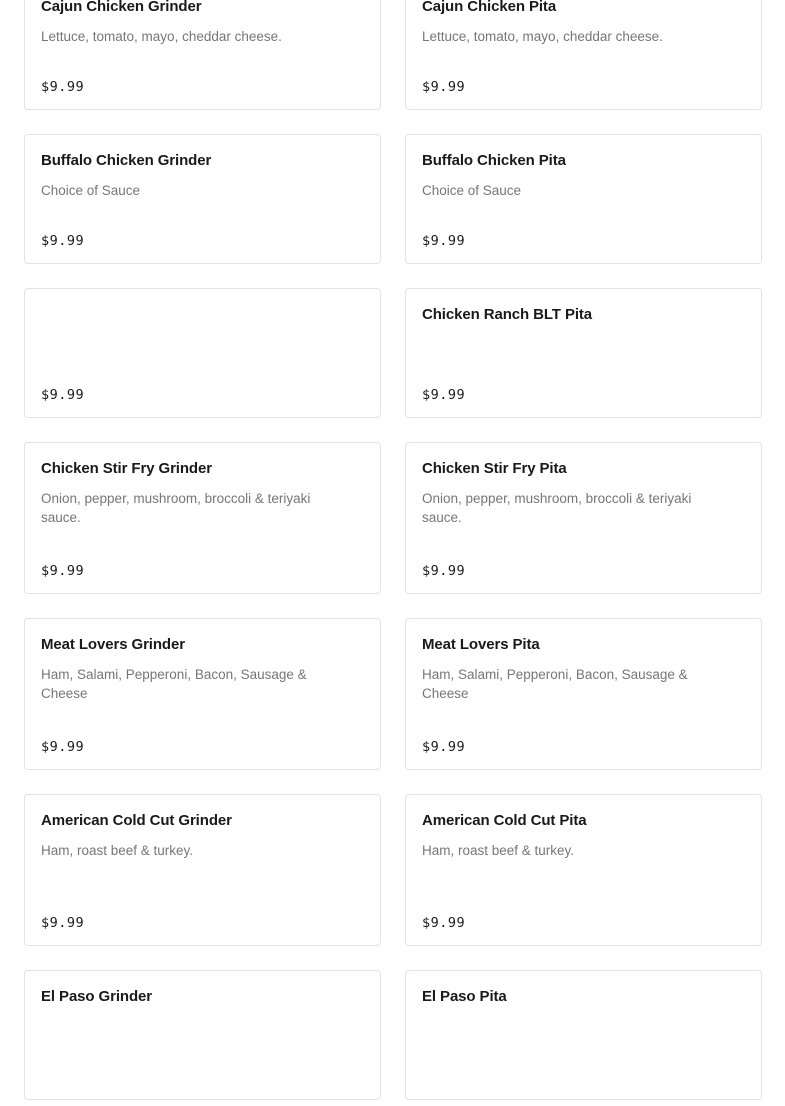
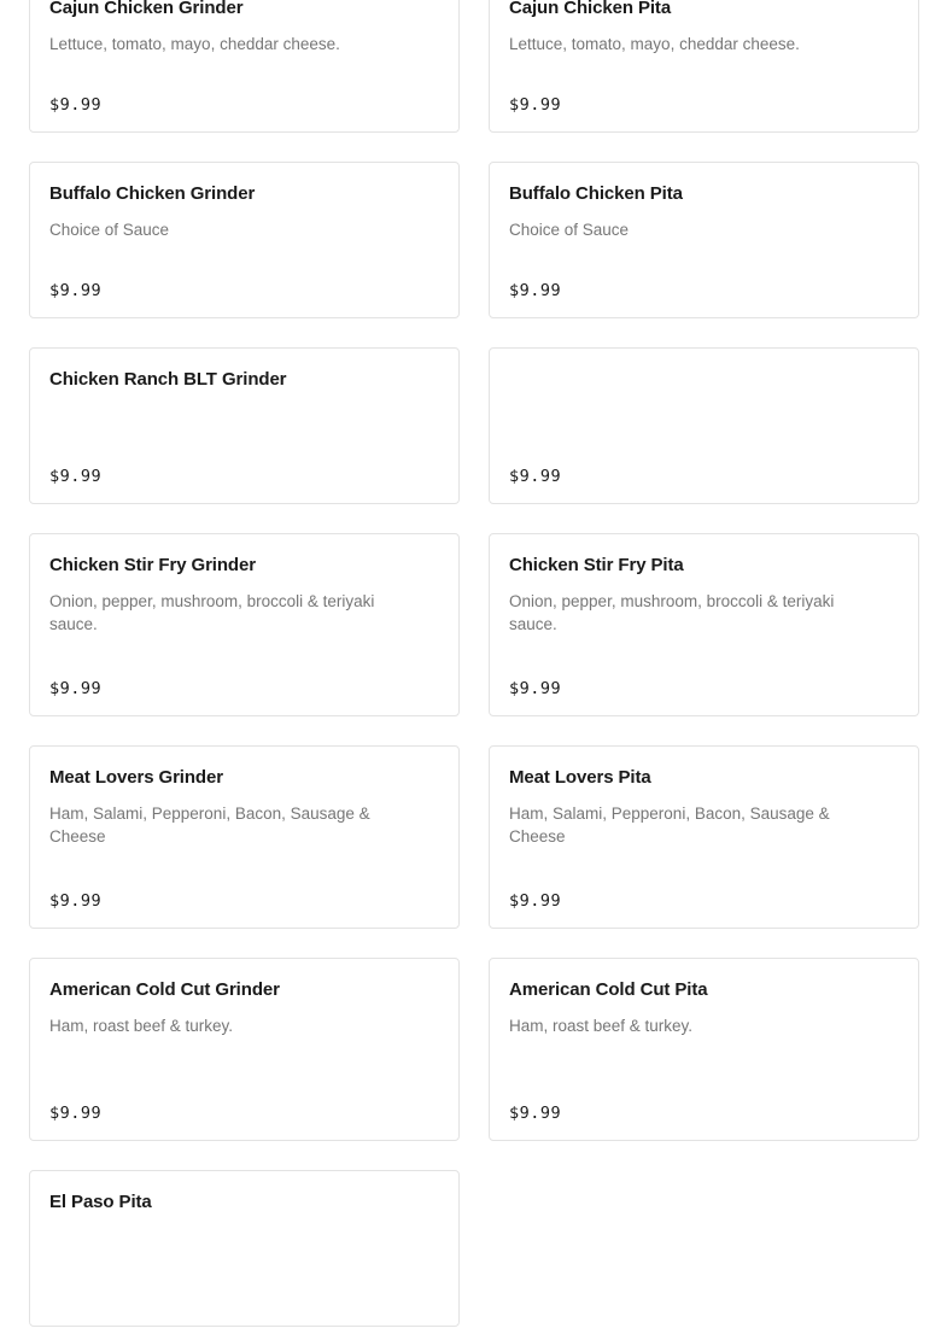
  Cajun Chicken Grinder
  Lettuce, tomato, mayo, cheddar cheese.
  $9.99
  Cajun Chicken Pita
  Lettuce, tomato, mayo, cheddar cheese.
  $9.99
  Buffalo Chicken Grinder
  Choice of Sauce
  $9.99
  Buffalo Chicken Pita
  Choice of Sauce
  $9.99
+ Chicken Ranch BLT Grinder
  $9.99
- Chicken Ranch BLT Pita
  $9.99
  Chicken Stir Fry Grinder
  Onion, pepper, mushroom, broccoli & teriyaki sauce.
  $9.99
  Chicken Stir Fry Pita
  Onion, pepper, mushroom, broccoli & teriyaki sauce.
  $9.99
  Meat Lovers Grinder
  Ham, Salami, Pepperoni, Bacon, Sausage & Cheese
  $9.99
  Meat Lovers Pita
  Ham, Salami, Pepperoni, Bacon, Sausage & Cheese
  $9.99
  American Cold Cut Grinder
  Ham, roast beef & turkey.
  $9.99
  American Cold Cut Pita
  Ham, roast beef & turkey.
  $9.99
- El Paso Grinder
  El Paso Pita
